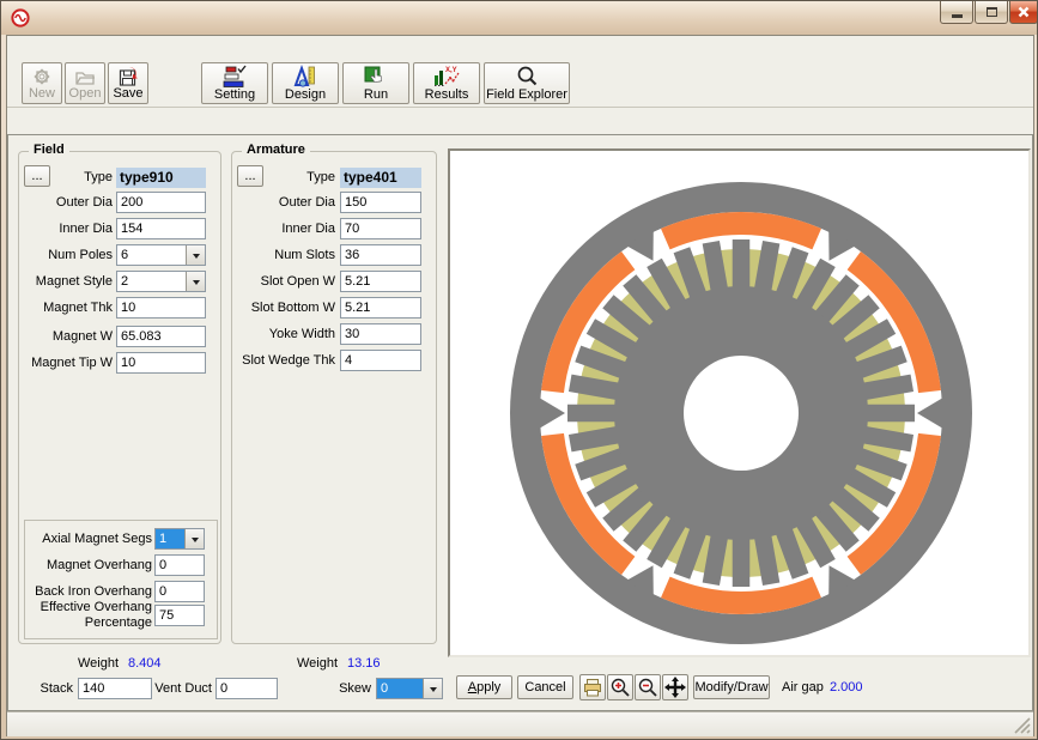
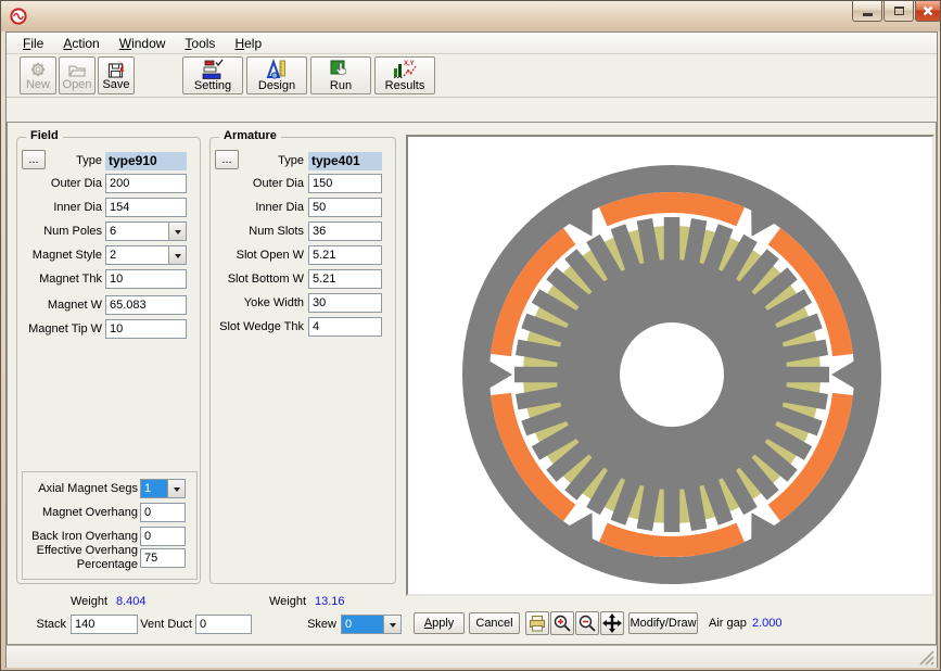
+ File
+ Action
+ Window
+ Tools
+ Help
  New
  Open
  Save
  Setting
  Design
  Run
  Results
- Field Explorer
  Field
  ...
  Type
  type910
  Outer Dia
  200
  Inner Dia
  154
  Num Poles
  6
  Magnet Style
  2
  Magnet Thk
  10
  Magnet W
  65.083
  Magnet Tip W
  10
  Axial Magnet Segs
  1
  Magnet Overhang
  0
  Back Iron Overhang
  0
  Effective Overhang
  Percentage
  75
  Armature
  ...
  Type
  type401
  Outer Dia
  150
  Inner Dia
- 70
+ 50
  Num Slots
  36
  Slot Open W
  5.21
  Slot Bottom W
  5.21
  Yoke Width
  30
  Slot Wedge Thk
  4
  Weight
  8.404
  Weight
  13.16
  Stack
  140
  Vent Duct
  0
  Skew
  0
  A
  pply
  Cancel
  Modify/Draw
  Air gap
  2.000
